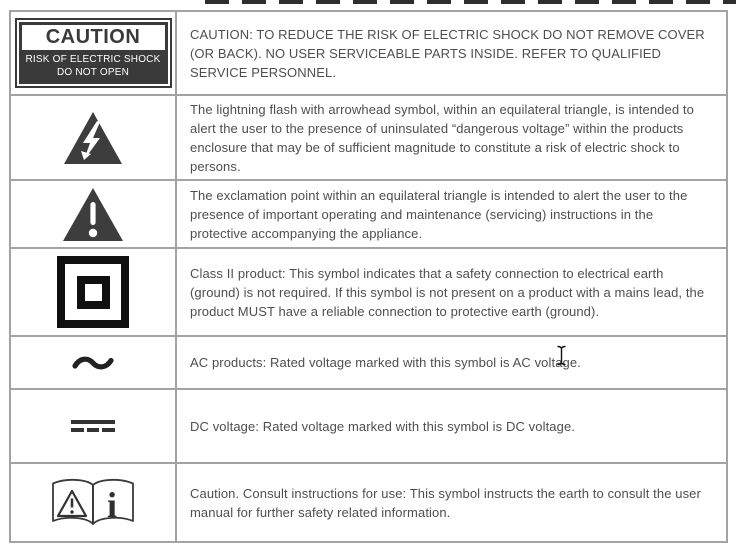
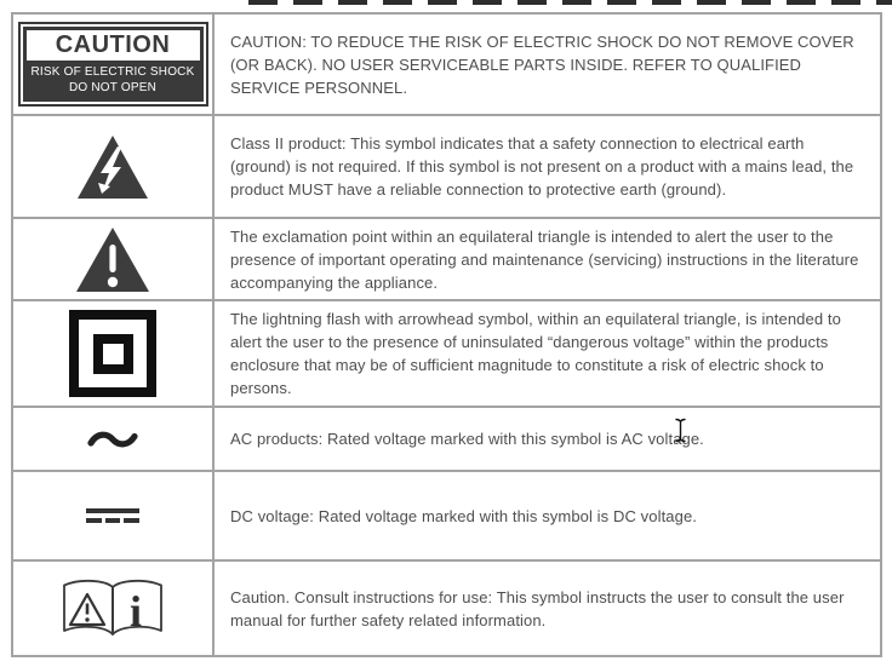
  CAUTION
  RISK OF ELECTRIC SHOCK
  DO NOT OPEN
  CAUTION: TO REDUCE THE RISK OF ELECTRIC SHOCK DO NOT REMOVE COVER (OR BACK). NO USER SERVICEABLE PARTS INSIDE. REFER TO QUALIFIED SERVICE PERSONNEL.
- The lightning flash with arrowhead symbol, within an equilateral triangle, is intended to alert the user to the presence of uninsulated “dangerous voltage” within the products enclosure that may be of sufficient magnitude to constitute a risk of electric shock to persons.
+ Class II product: This symbol indicates that a safety connection to electrical earth (ground) is not required. If this symbol is not present on a product with a mains lead, the product MUST have a reliable connection to protective earth (ground).
- The exclamation point within an equilateral triangle is intended to alert the user to the presence of important operating and maintenance (servicing) instructions in the protective accompanying the appliance.
+ The exclamation point within an equilateral triangle is intended to alert the user to the presence of important operating and maintenance (servicing) instructions in the literature accompanying the appliance.
- Class II product: This symbol indicates that a safety connection to electrical earth (ground) is not required. If this symbol is not present on a product with a mains lead, the product MUST have a reliable connection to protective earth (ground).
+ The lightning flash with arrowhead symbol, within an equilateral triangle, is intended to alert the user to the presence of uninsulated “dangerous voltage” within the products enclosure that may be of sufficient magnitude to constitute a risk of electric shock to persons.
  AC products: Rated voltage marked with this symbol is AC voltage.
  DC voltage: Rated voltage marked with this symbol is DC voltage.
  i
- Caution. Consult instructions for use: This symbol instructs the earth to consult the user manual for further safety related information.
+ Caution. Consult instructions for use: This symbol instructs the user to consult the user manual for further safety related information.
